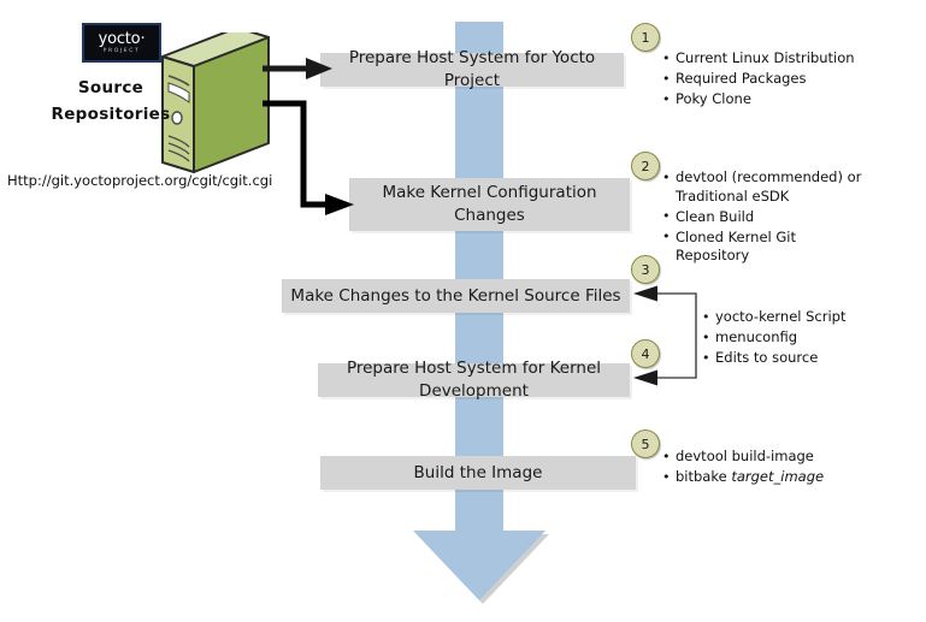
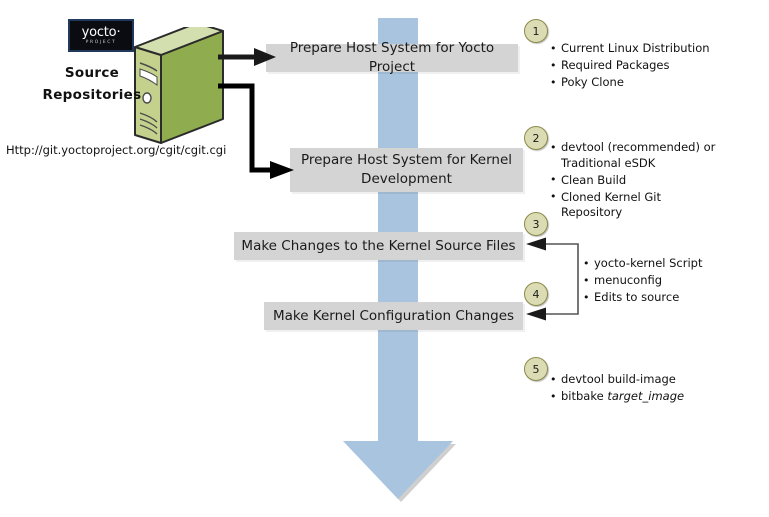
  yocto·
  Source
  Repositories
  Http://git.yoctoproject.org/cgit/cgit.cgi
  Prepare Host System for Yocto Project
- Make Kernel Configuration Changes
+ Prepare Host System for Kernel Development
  Make Changes to the Kernel Source Files
- Prepare Host System for Kernel Development
+ Make Kernel Configuration Changes
- Build the Image
  1
  2
  3
  4
  5
  Current Linux Distribution
  Required Packages
  Poky Clone
  devtool (recommended) or Traditional eSDK
  Clean Build
  Cloned Kernel Git Repository
  yocto-kernel Script
  menuconfig
  Edits to source
  devtool build-image
  bitbake target_image
